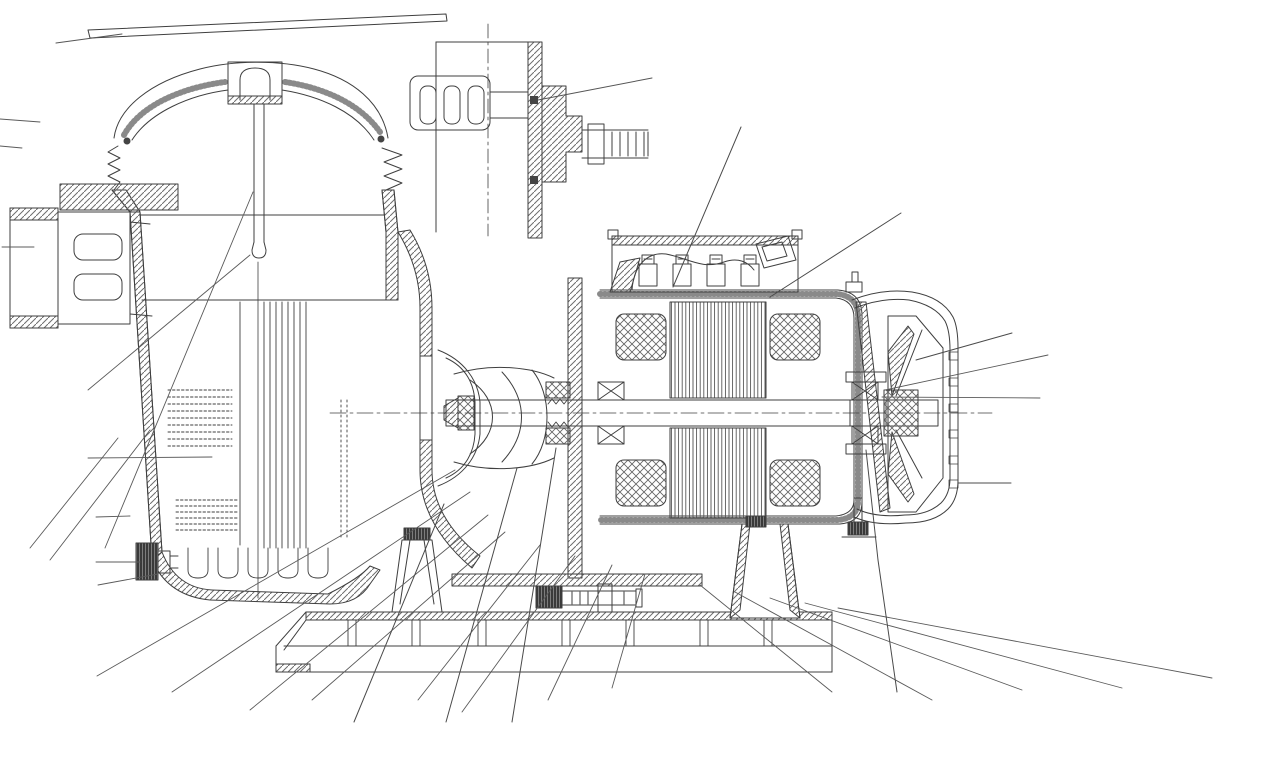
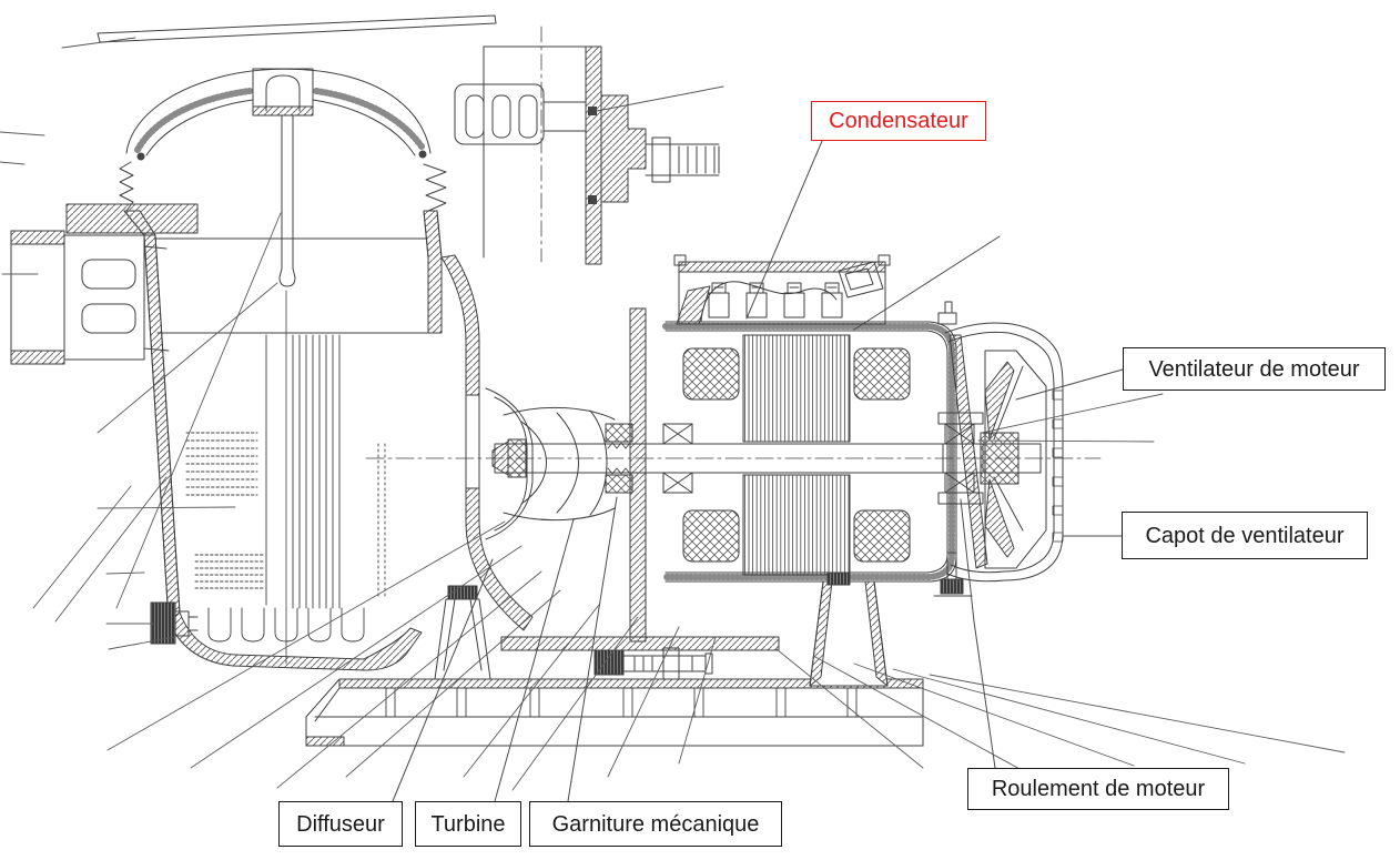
+ Condensateur
+ Ventilateur de moteur
+ Capot de ventilateur
+ Roulement de moteur
+ Diffuseur
+ Turbine
+ Garniture mécanique
